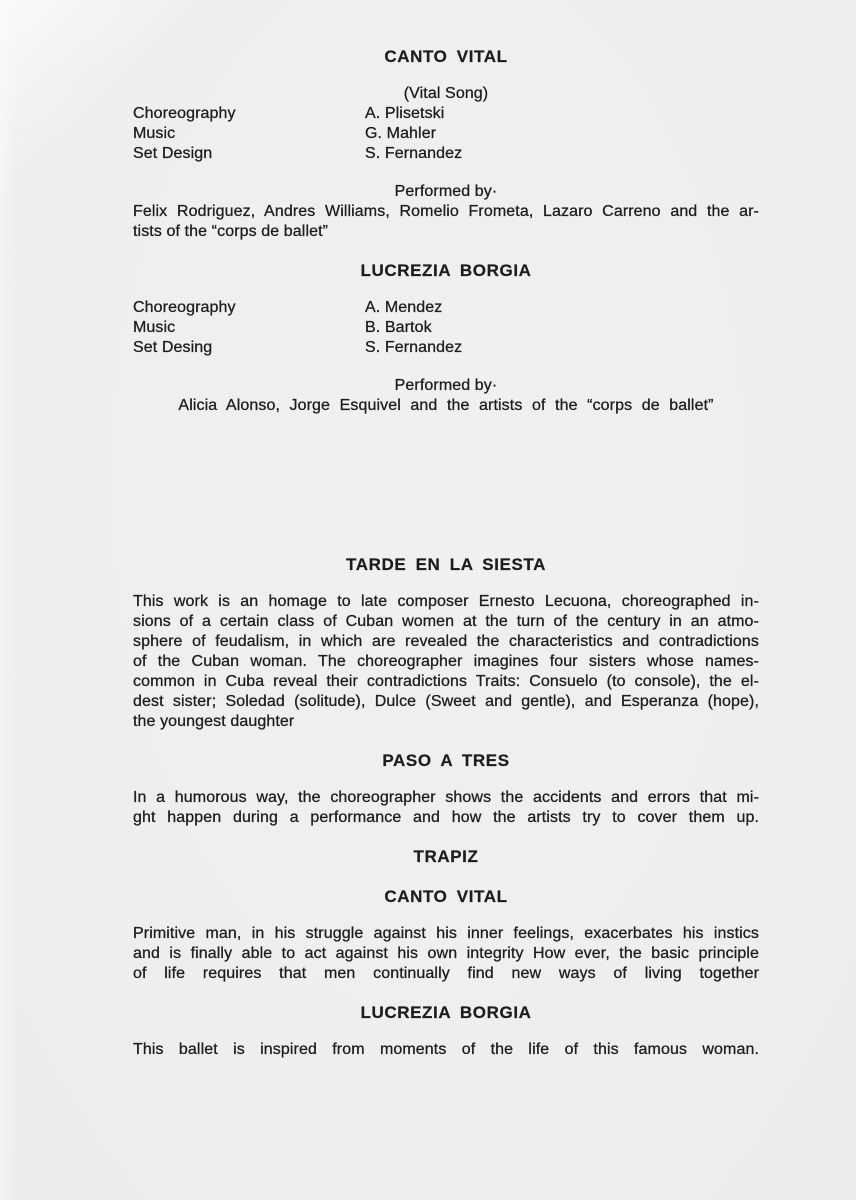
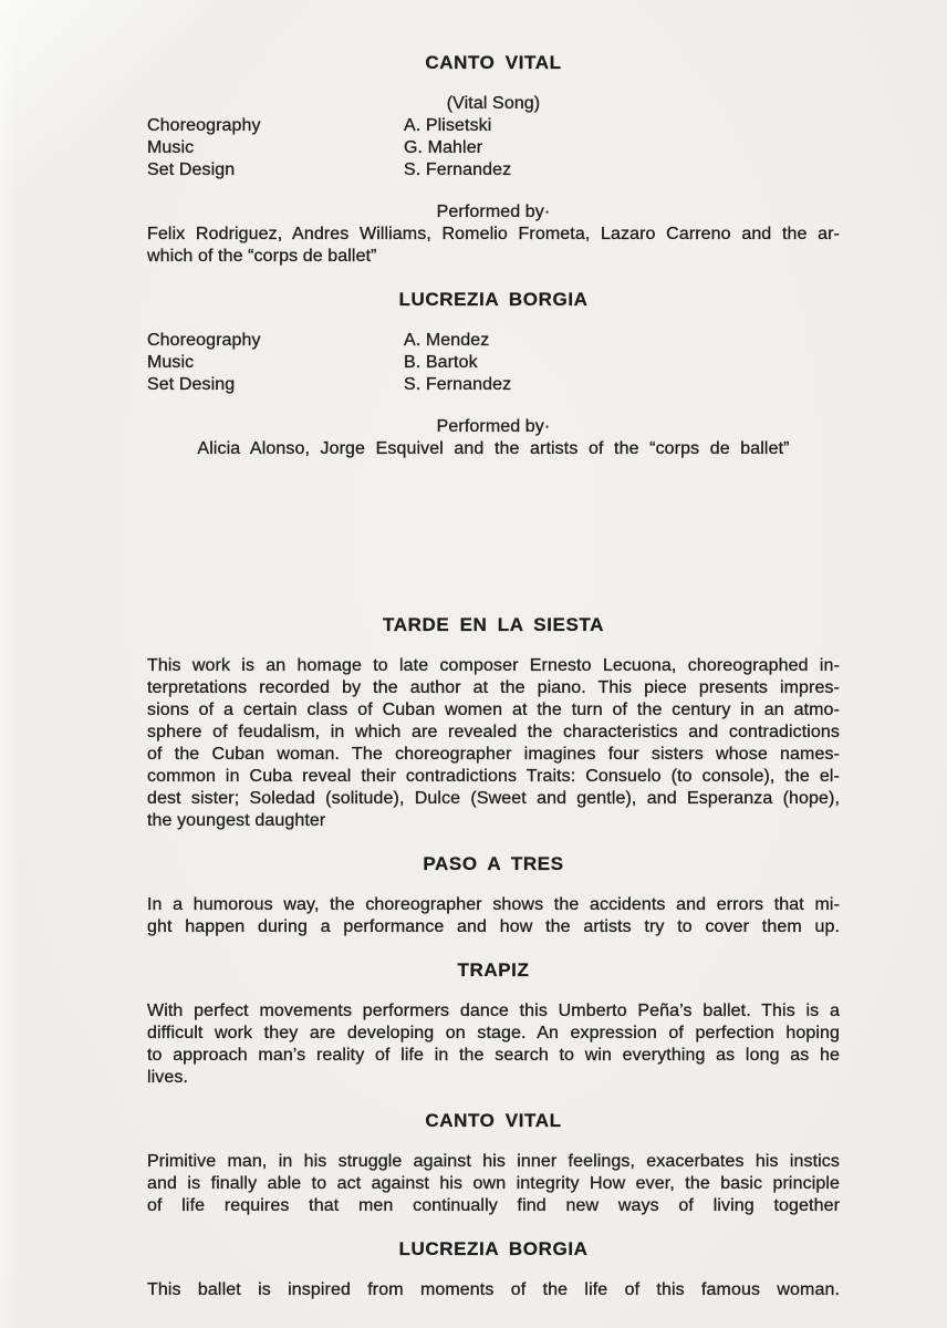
  CANTO VITAL
  (Vital Song)
  Choreography
  A. Plisetski
  Music
  G. Mahler
  Set Design
  S. Fernandez
  Performed by·
  Felix Rodriguez, Andres Williams, Romelio Frometa, Lazaro Carreno and the ar-
- tists of the “corps de ballet”
+ which of the “corps de ballet”
  LUCREZIA BORGIA
  Choreography
  A. Mendez
  Music
  B. Bartok
  Set Desing
  S. Fernandez
  Performed by·
  Alicia Alonso, Jorge Esquivel and the artists of the “corps de ballet”
  TARDE EN LA SIESTA
  This work is an homage to late composer Ernesto Lecuona, choreographed in-
+ terpretations recorded by the author at the piano. This piece presents impres-
  sions of a certain class of Cuban women at the turn of the century in an atmo-
  sphere of feudalism, in which are revealed the characteristics and contradictions
  of the Cuban woman. The choreographer imagines four sisters whose names-
  common in Cuba reveal their contradictions Traits: Consuelo (to console), the el-
  dest sister; Soledad (solitude), Dulce (Sweet and gentle), and Esperanza (hope),
  the youngest daughter
  PASO A TRES
  In a humorous way, the choreographer shows the accidents and errors that mi-
  ght happen during a performance and how the artists try to cover them up.
  TRAPIZ
+ With perfect movements performers dance this Umberto Peña’s ballet. This is a
+ difficult work they are developing on stage. An expression of perfection hoping
+ to approach man’s reality of life in the search to win everything as long as he
+ lives.
  CANTO VITAL
  Primitive man, in his struggle against his inner feelings, exacerbates his instics
  and is finally able to act against his own integrity How ever, the basic principle
  of life requires that men continually find new ways of living together
  LUCREZIA BORGIA
  This ballet is inspired from moments of the life of this famous woman.
